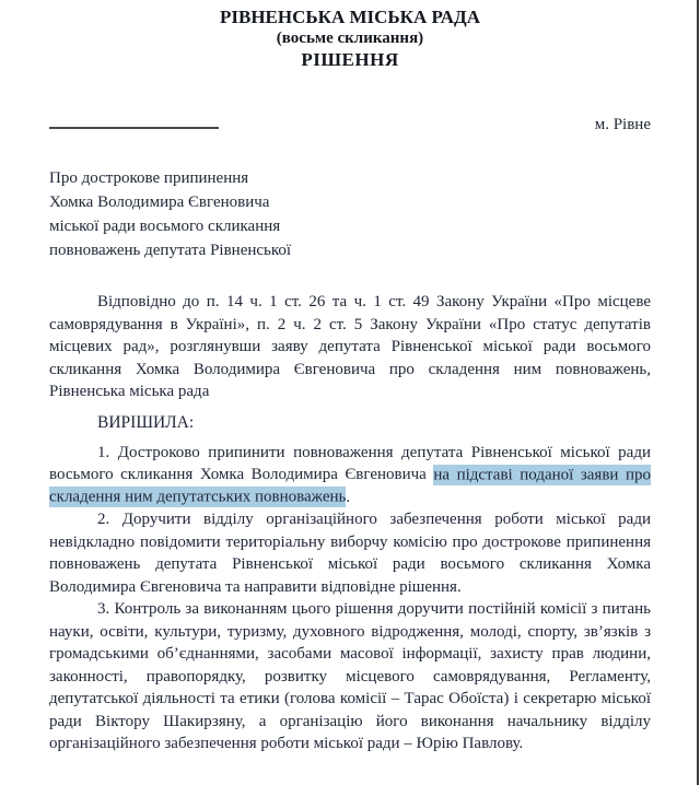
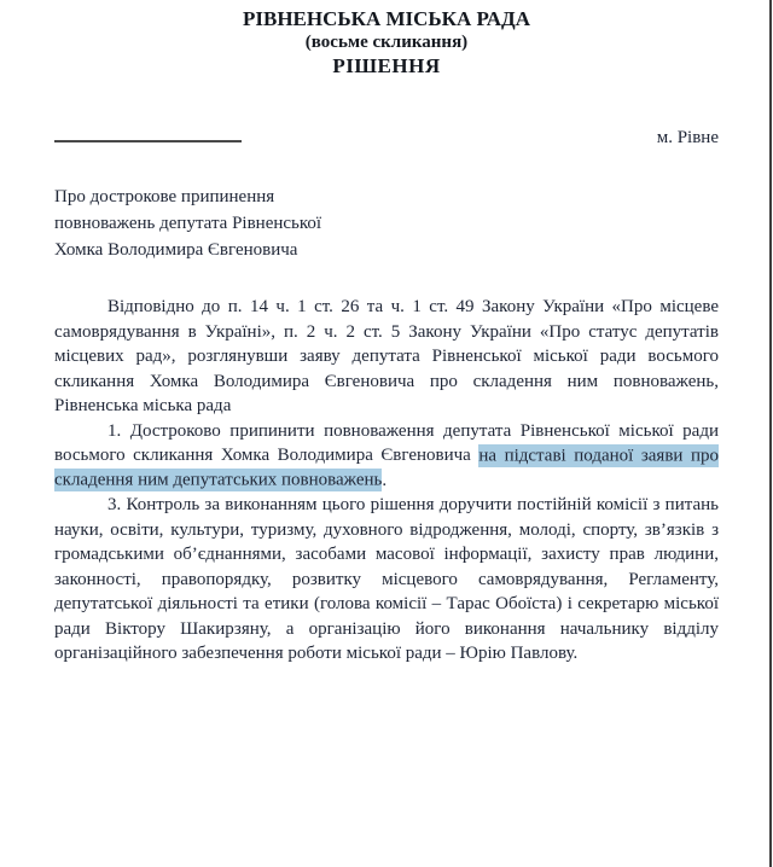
  РІВНЕНСЬКА МІСЬКА РАДА
  (восьме скликання)
  РІШЕННЯ
  м. Рівне
  Про дострокове припинення
- Хомка Володимира Євгеновича
+ повноважень депутата Рівненської
- міської ради восьмого скликання
- повноважень депутата Рівненської
+ Хомка Володимира Євгеновича
  Відповідно до п. 14 ч. 1 ст. 26 та ч. 1 ст. 49 Закону України «Про місцеве самоврядування в Україні», п. 2 ч. 2 ст. 5 Закону України «Про статус депутатів місцевих рад», розглянувши заяву депутата Рівненської міської ради восьмого скликання Хомка Володимира Євгеновича про складення ним повноважень, Рівненська міська рада
- ВИРІШИЛА:
  1. Достроково припинити повноваження депутата Рівненської міської ради восьмого скликання Хомка Володимира Євгеновича на підставі поданої заяви про складення ним депутатських повноважень.
- 2. Доручити відділу організаційного забезпечення роботи міської ради невідкладно повідомити територіальну виборчу комісію про дострокове припинення повноважень депутата Рівненської міської ради восьмого скликання Хомка Володимира Євгеновича та направити відповідне рішення.
  3. Контроль за виконанням цього рішення доручити постійній комісії з питань науки, освіти, культури, туризму, духовного відродження, молоді, спорту, зв’язків з громадськими об’єднаннями, засобами масової інформації, захисту прав людини, законності, правопорядку, розвитку місцевого самоврядування, Регламенту, депутатської діяльності та етики (голова комісії – Тарас Обоїста) і секретарю міської ради Віктору Шакирзяну, а організацію його виконання начальнику відділу організаційного забезпечення роботи міської ради – Юрію Павлову.
